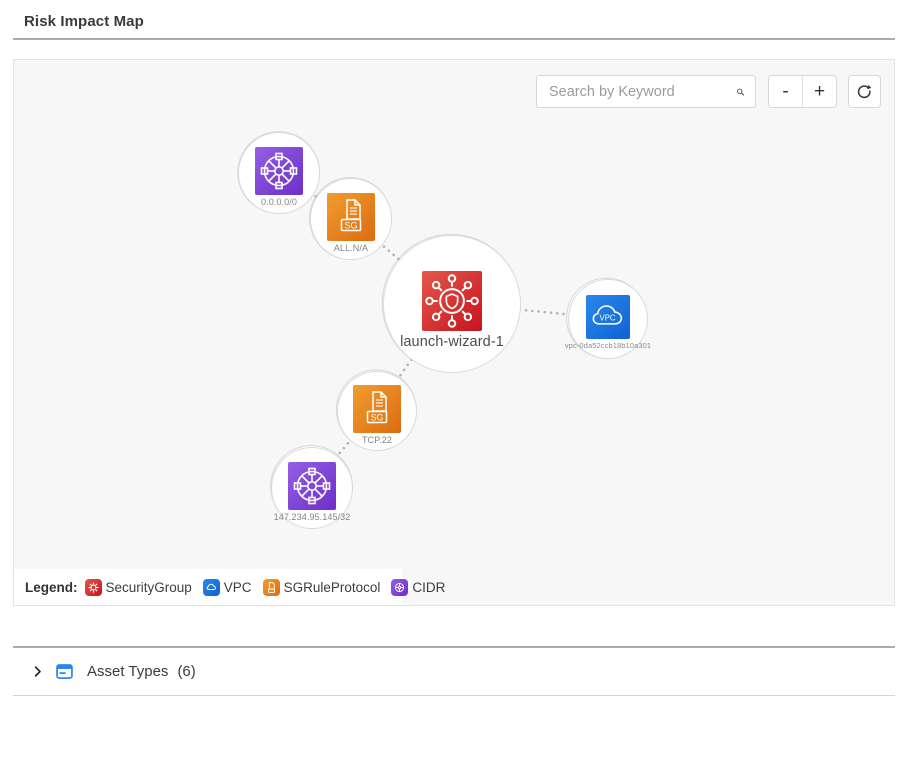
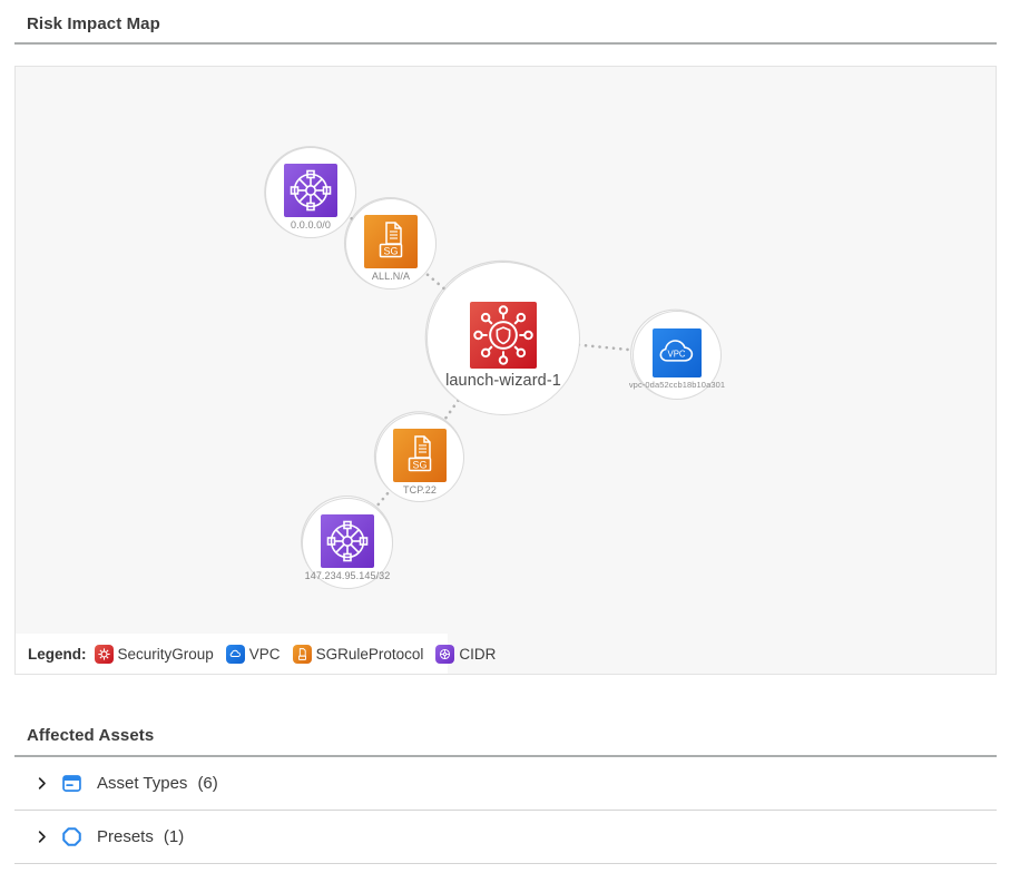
  Risk Impact Map
  0.0.0.0/0
  SG
  ALL.N/A
  launch-wizard-1
  VPC
  vpc-0da52ccb18b10a301
  SG
  TCP.22
  147.234.95.145/32
- Search by Keyword
- -
- +
  Legend:
  SecurityGroup
  VPC
  SGRuleProtocol
  CIDR
+ Affected Assets
  Asset Types
  (6)
+ Presets
+ (1)
